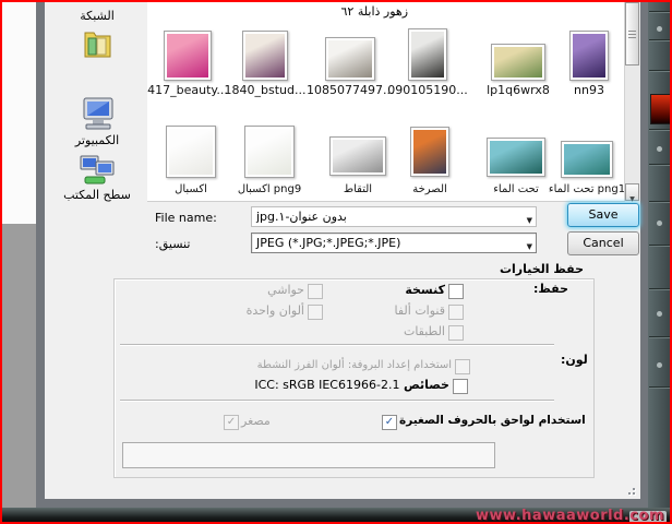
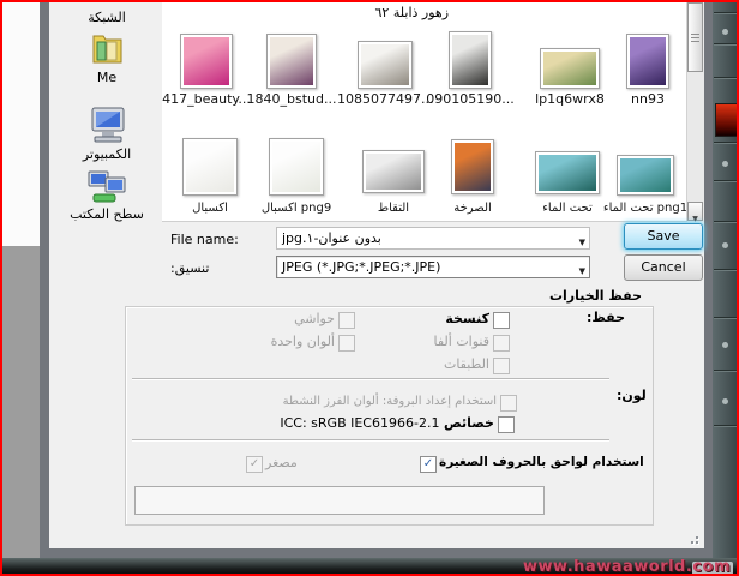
  الشبكة
+ Me
  الكمبيوتر
  سطح المكتب
  زهور ذابلة ٦٢
  417_beauty...
  1840_bstud...
  1085077497...
  090105190...
  lp1q6wrx8
  nn93
  اكسبال
  اكسبال png9
  التقاط
  الصرخة
  تحت الماء
  تحت الماء png1
  File name:
  بدون عنوان-١.jpg
  Save
  تنسيق:
  JPEG (*.JPG;*.JPEG;*.JPE)
  Cancel
  حفظ الخيارات
  حفظ:
  كنسخة
  حواشي
  قنوات ألفا
  ألوان واحدة
  الطبقات
  لون:
  استخدام إعداد البروفة: ألوان الفرز النشطة
  خصائص ICC: sRGB IEC61966-2.1
  ✓
  مصغر
  ✓
  استخدام لواحق بالحروف الصغيرة
  www.hawaaworld.com
